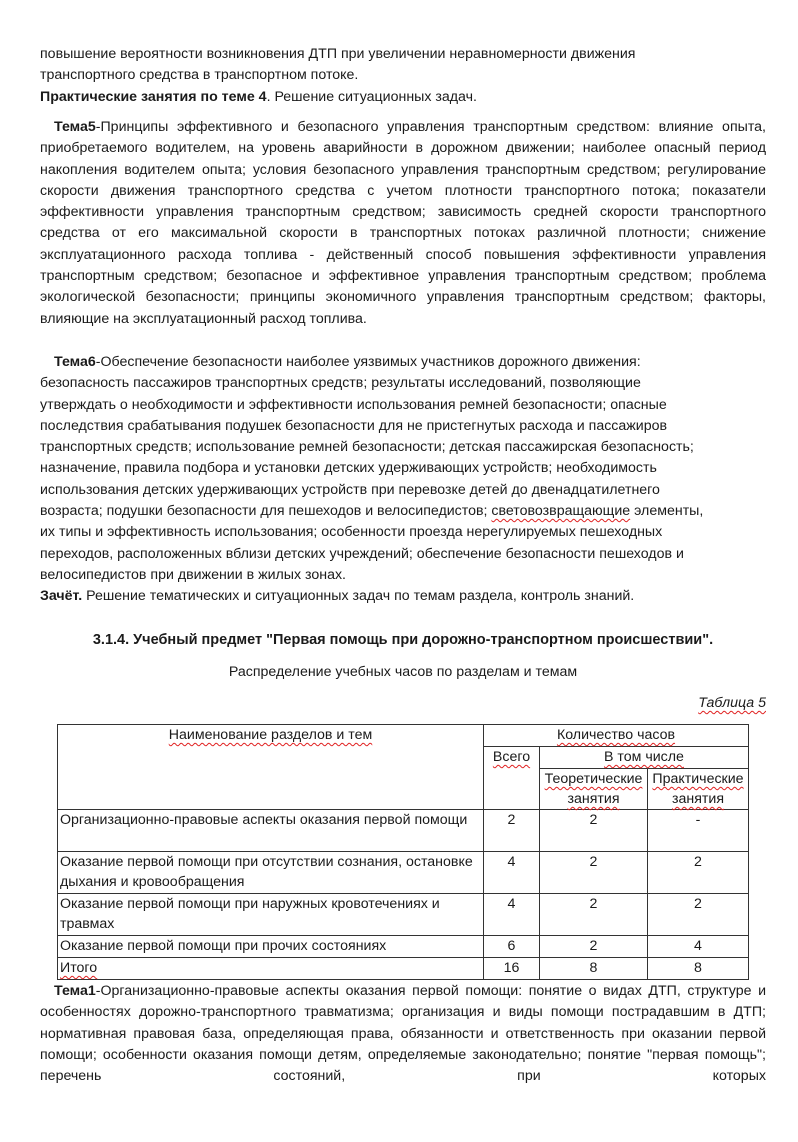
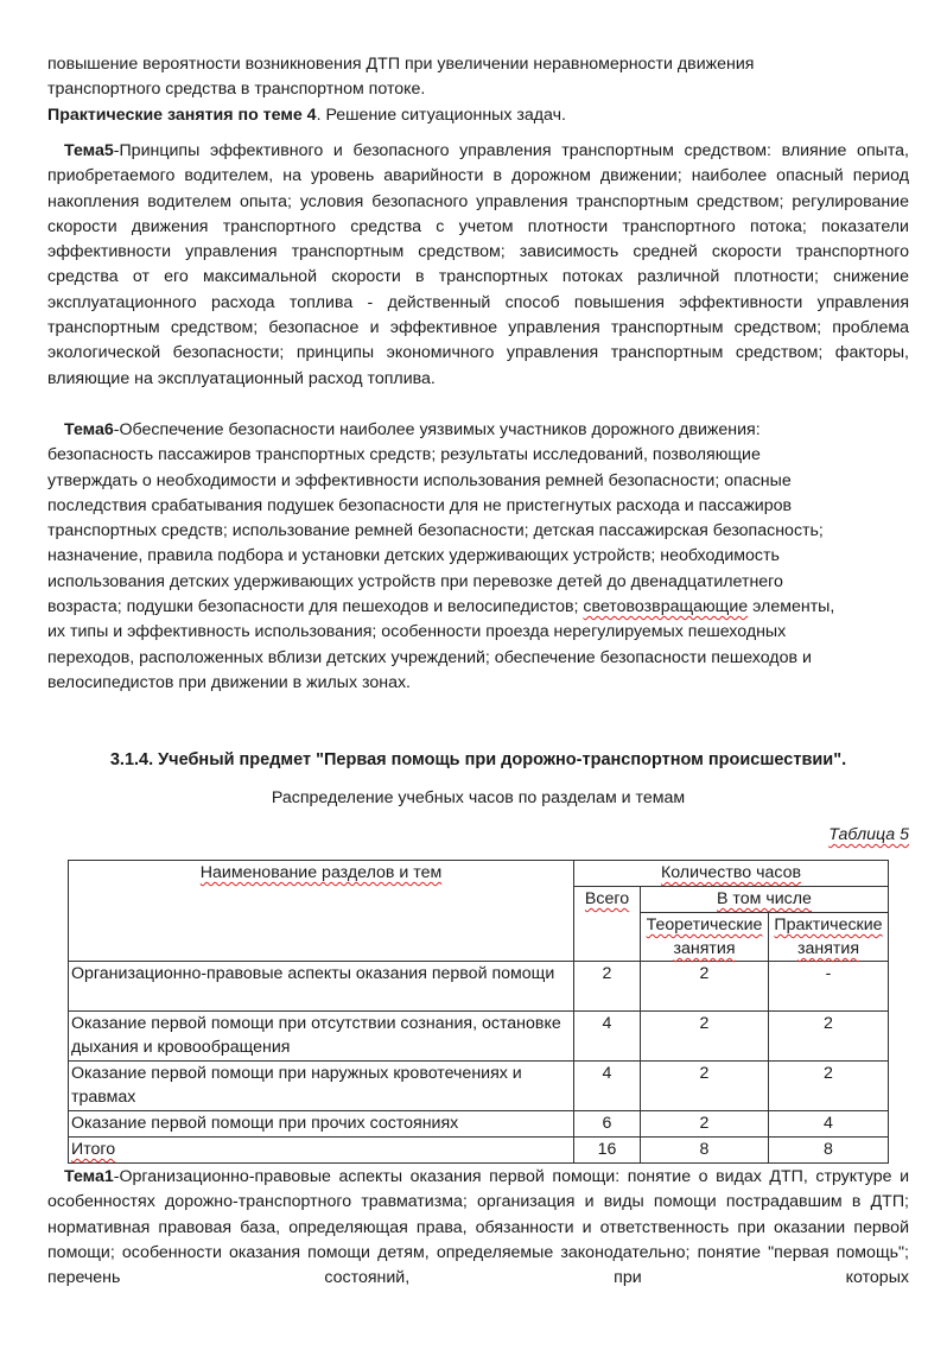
  повышение вероятности возникновения ДТП при увеличении неравномерности движения
  транспортного средства в транспортном потоке.
  Практические занятия по теме 4. Решение ситуационных задач.
  Тема5-Принципы эффективного и безопасного управления транспортным средством: влияние опыта, приобретаемого водителем, на уровень аварийности в дорожном движении; наиболее опасный период накопления водителем опыта; условия безопасного управления транспортным средством; регулирование скорости движения транспортного средства с учетом плотности транспортного потока; показатели эффективности управления транспортным средством; зависимость средней скорости транспортного средства от его максимальной скорости в транспортных потоках различной плотности; снижение эксплуатационного расхода топлива - действенный способ повышения эффективности управления транспортным средством; безопасное и эффективное управления транспортным средством; проблема экологической безопасности; принципы экономичного управления транспортным средством; факторы, влияющие на эксплуатационный расход топлива.
  Тема6-Обеспечение безопасности наиболее уязвимых участников дорожного движения:
  безопасность пассажиров транспортных средств; результаты исследований, позволяющие
  утверждать о необходимости и эффективности использования ремней безопасности; опасные
  последствия срабатывания подушек безопасности для не пристегнутых расхода и пассажиров
  транспортных средств; использование ремней безопасности; детская пассажирская безопасность;
  назначение, правила подбора и установки детских удерживающих устройств; необходимость
  использования детских удерживающих устройств при перевозке детей до двенадцатилетнего
  возраста; подушки безопасности для пешеходов и велосипедистов; световозвращающие элементы,
  их типы и эффективность использования; особенности проезда нерегулируемых пешеходных
  переходов, расположенных вблизи детских учреждений; обеспечение безопасности пешеходов и
  велосипедистов при движении в жилых зонах.
- Зачёт. Решение тематических и ситуационных задач по темам раздела, контроль знаний.
  3.1.4. Учебный предмет "Первая помощь при дорожно-транспортном происшествии".
  Распределение учебных часов по разделам и темам
  Таблица 5
  Наименование разделов и тем	Количество часов
  Всего	В том числе
  Теоретические занятия	Практические занятия
  Организационно-правовые аспекты оказания первой помощи	2	2	-
  Оказание первой помощи при отсутствии сознания, остановке дыхания и кровообращения	4	2	2
  Оказание первой помощи при наружных кровотечениях и травмах	4	2	2
  Оказание первой помощи при прочих состояниях	6	2	4
  Итого	16	8	8
  Тема1-Организационно-правовые аспекты оказания первой помощи: понятие о видах ДТП, структуре и особенностях дорожно-транспортного травматизма; организация и виды помощи пострадавшим в ДТП; нормативная правовая база, определяющая права, обязанности и ответственность при оказании первой помощи; особенности оказания помощи детям, определяемые законодательно; понятие "первая помощь"; перечень состояний, при которых
